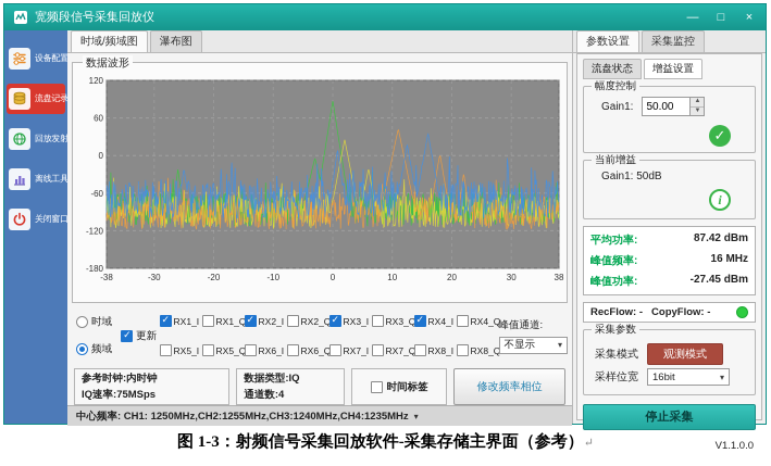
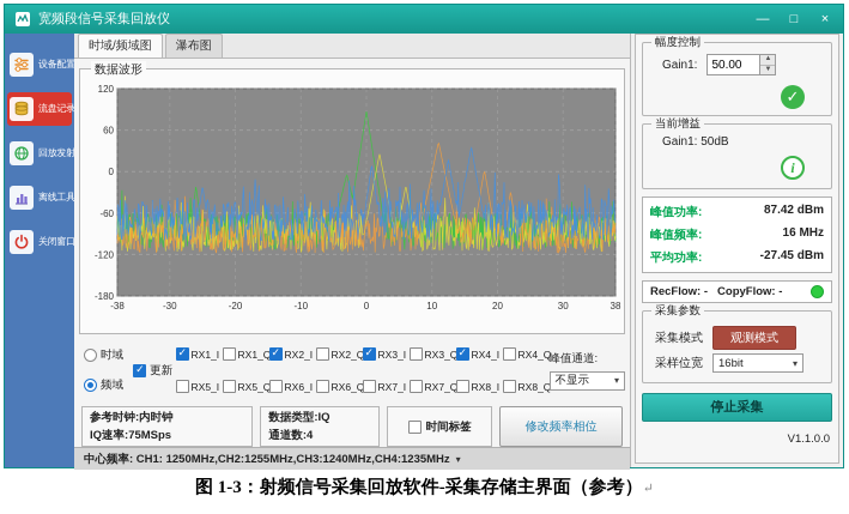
  宽频段信号采集回放仪
  —
  □
  ×
  设备配置
  流盘记录
  回放发射
  离线工具
  关闭窗口
  时域/频域图
  瀑布图
  数据波形
  120
  60
  0
  -60
  -120
  -180
  -38
  -30
  -20
  -10
  0
  10
  20
  30
  38
  时域
  频域
  更新
  RX1_I
  RX1_Q
  RX2_I
  RX2_Q
  RX3_I
  RX3_Q
  RX4_I
  RX4_Q
  RX5_I
  RX5_Q
  RX6_I
  RX6_Q
  RX7_I
  RX7_Q
  RX8_I
  RX8_Q
  峰值通道:
  不显示
  参考时钟:内时钟
  IQ速率:75MSps
  数据类型:IQ
  通道数:4
  时间标签
  修改频率相位
  中心频率: CH1: 1250MHz,CH2:1255MHz,CH3:1240MHz,CH4:1235MHz
- 参数设置
- 采集监控
- 流盘状态
- 增益设置
  幅度控制
  Gain1:
  50.00
  当前增益
  Gain1: 50dB
- 平均功率:
+ 峰值功率:
  87.42 dBm
  峰值频率:
  16 MHz
- 峰值功率:
+ 平均功率:
  -27.45 dBm
  RecFlow: -
  CopyFlow: -
  采集参数
  采集模式
  观测模式
  采样位宽
  16bit
  停止采集
  V1.1.0.0
  图 1-3：射频信号采集回放软件-采集存储主界面（参考）↵
